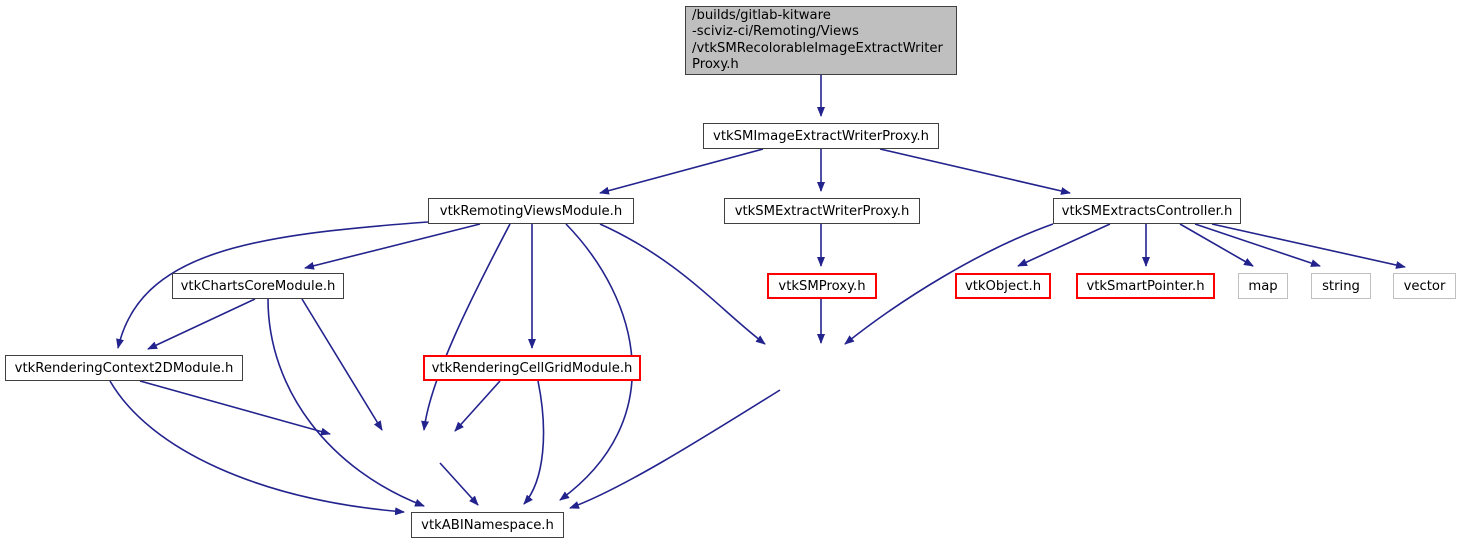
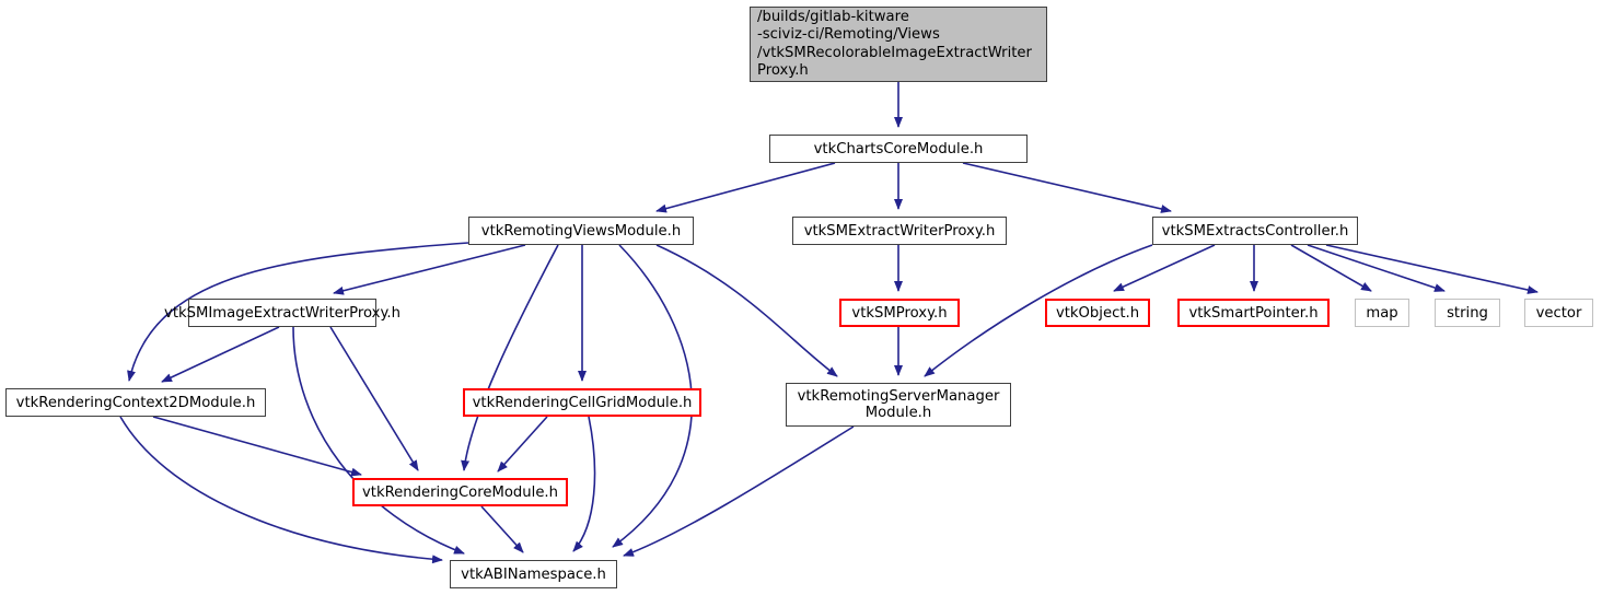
  /builds/gitlab-kitware
  -sciviz-ci/Remoting/Views
  /vtkSMRecolorableImageExtractWriter
  Proxy.h
- vtkSMImageExtractWriterProxy.h
+ vtkChartsCoreModule.h
  vtkRemotingViewsModule.h
  vtkSMExtractWriterProxy.h
  vtkSMExtractsController.h
- vtkChartsCoreModule.h
+ vtkSMImageExtractWriterProxy.h
  vtkSMProxy.h
  vtkObject.h
  vtkSmartPointer.h
  map
  string
  vector
  vtkRenderingContext2DModule.h
  vtkRenderingCellGridModule.h
+ vtkRemotingServerManager
+ Module.h
+ vtkRenderingCoreModule.h
  vtkABINamespace.h
